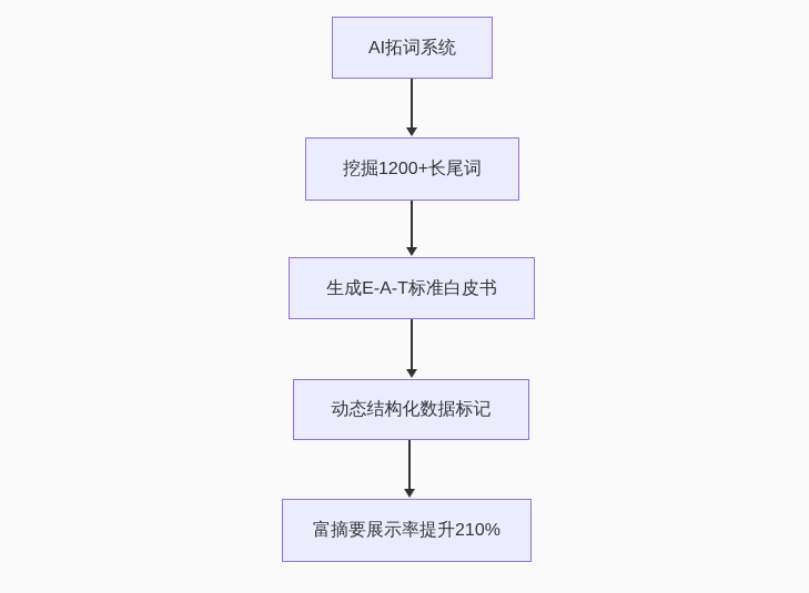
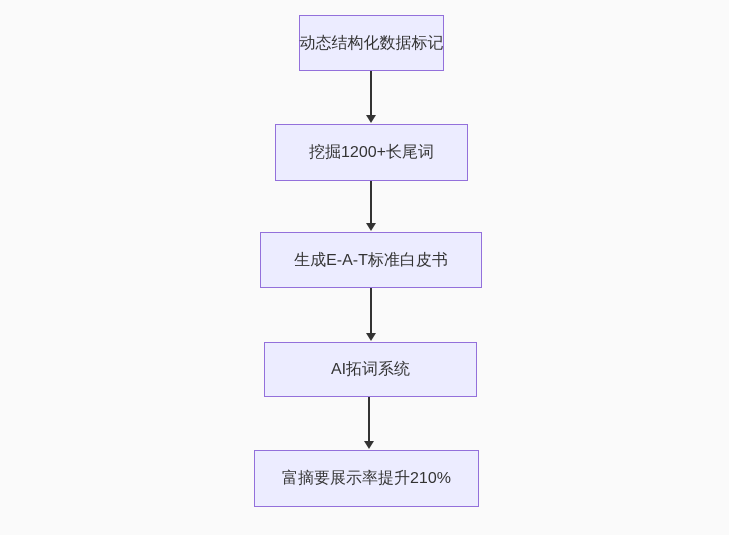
- AI拓词系统
+ 动态结构化数据标记
  挖掘1200+长尾词
  生成E-A-T标准白皮书
- 动态结构化数据标记
+ AI拓词系统
  富摘要展示率提升210%
